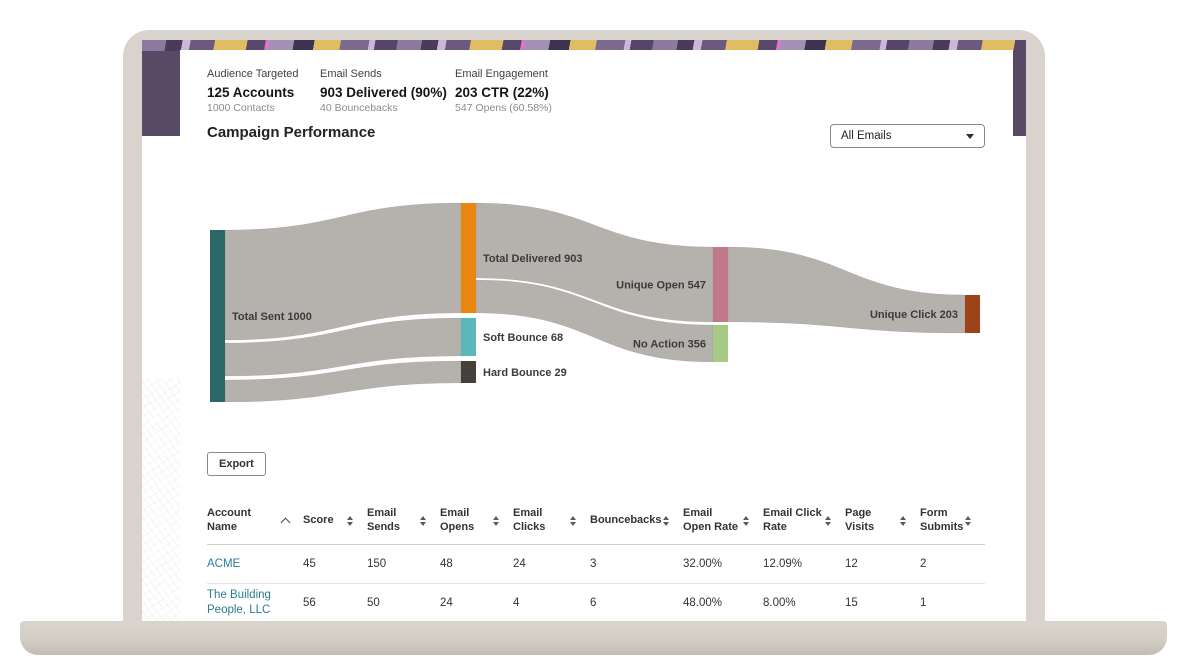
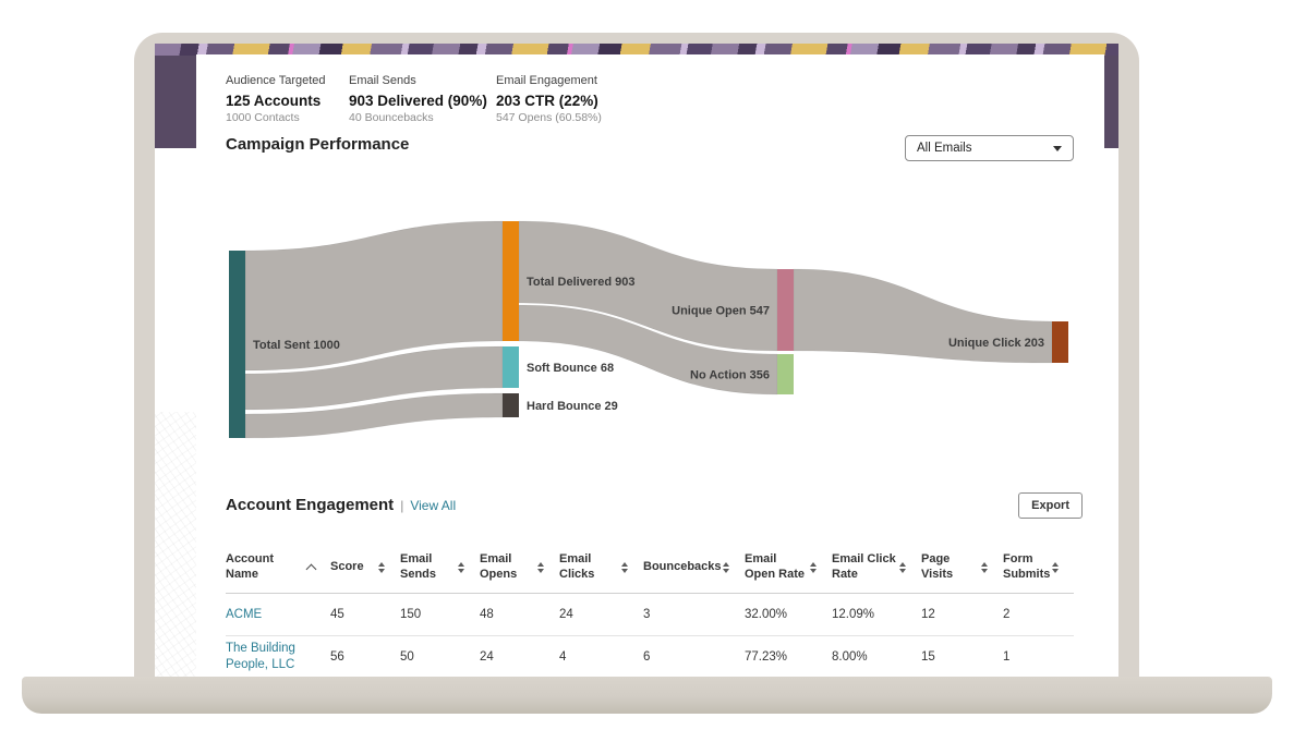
  Audience Targeted
  125 Accounts
  1000 Contacts
  Email Sends
  903 Delivered (90%)
  40 Bouncebacks
  Email Engagement
  203 CTR (22%)
  547 Opens (60.58%)
  Campaign Performance
  All Emails
  Total Sent 1000
  Total Delivered 903
  Soft Bounce 68
  Hard Bounce 29
  Unique Open 547
  No Action 356
  Unique Click 203
+ Account Engagement
+ |
+ View All
  Export
  Account Name
  Score
  Email Sends
  Email Opens
  Email Clicks
  Bouncebacks
  Email Open Rate
  Email Click Rate
  Page Visits
  Form Submits
  ACME
  45
  150
  48
  24
  3
  32.00%
  12.09%
  12
  2
  The Building People, LLC
  56
  50
  24
  4
  6
- 48.00%
+ 77.23%
  8.00%
  15
  1
